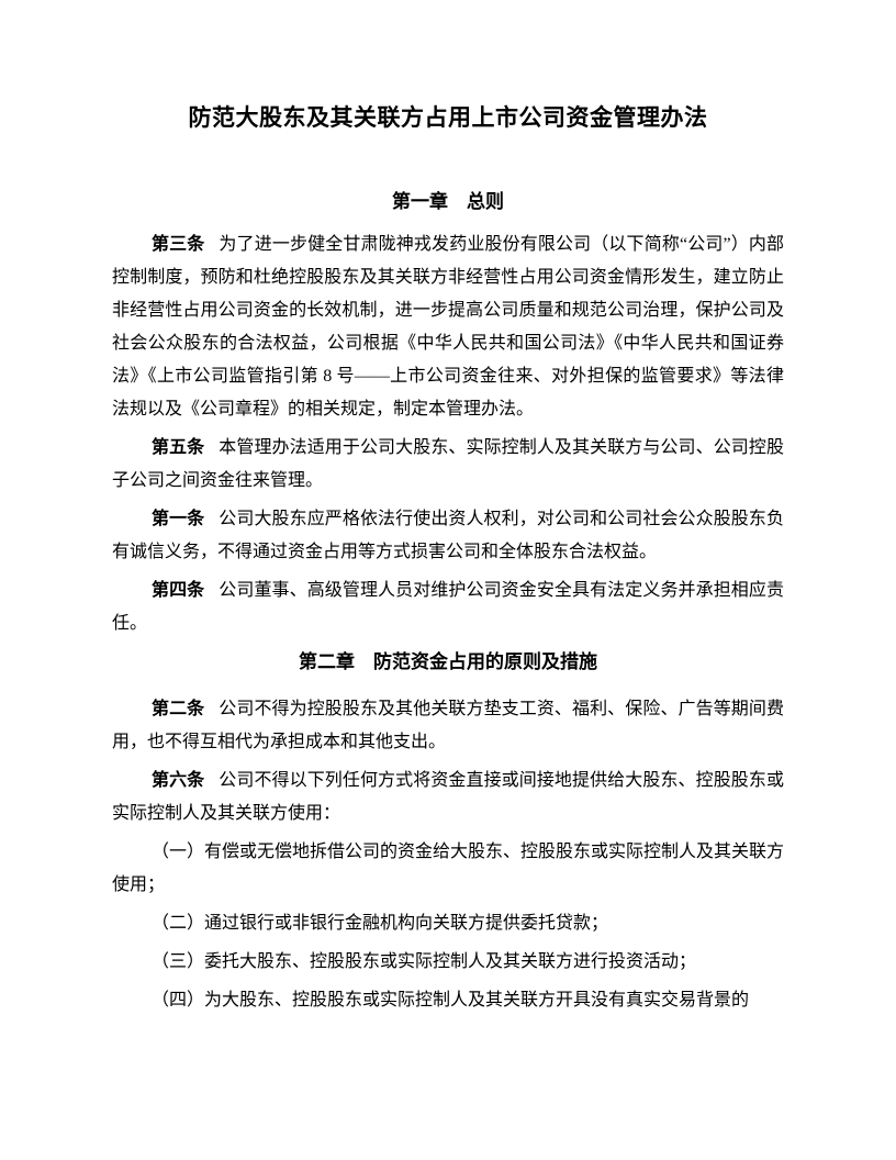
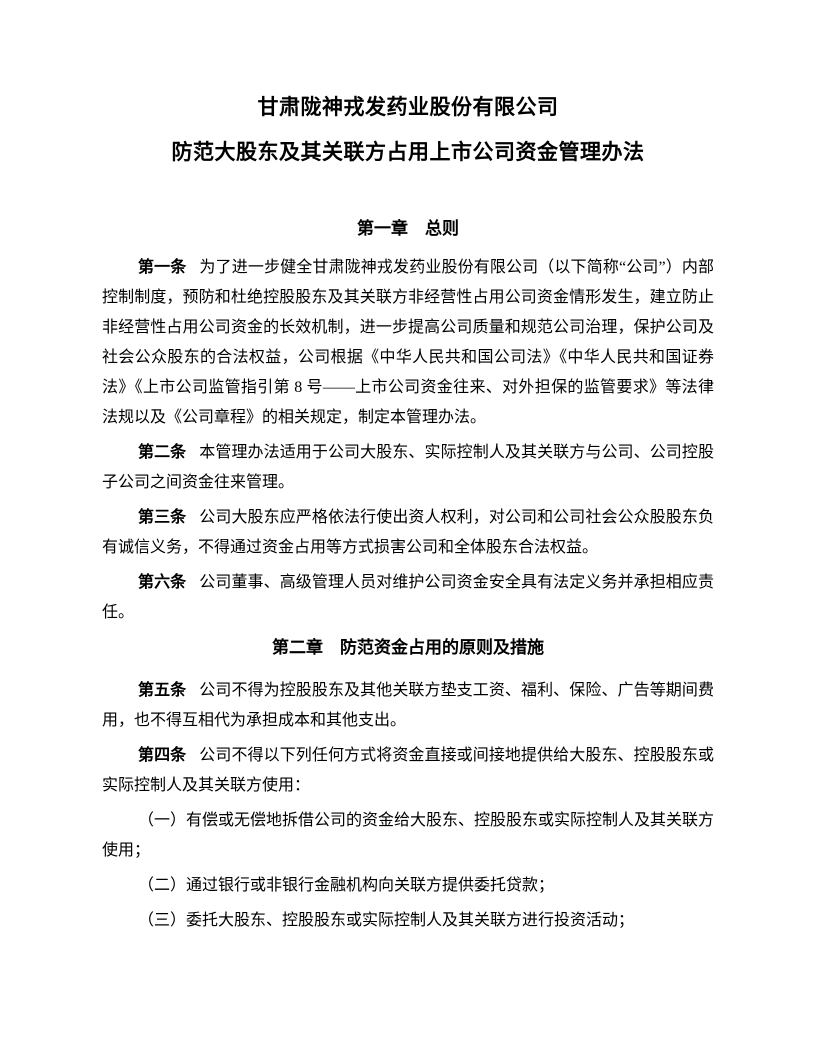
+ 甘肃陇神戎发药业股份有限公司
  防范大股东及其关联方占用上市公司资金管理办法
  第一章 总则
- 第三条 为了进一步健全甘肃陇神戎发药业股份有限公司（以下简称“公司”）内部控制制度，预防和杜绝控股股东及其关联方非经营性占用公司资金情形发生，建立防止非经营性占用公司资金的长效机制，进一步提高公司质量和规范公司治理，保护公司及社会公众股东的合法权益，公司根据《中华人民共和国公司法》《中华人民共和国证券法》《上市公司监管指引第 8 号——上市公司资金往来、对外担保的监管要求》等法律法规以及《公司章程》的相关规定，制定本管理办法。
+ 第一条 为了进一步健全甘肃陇神戎发药业股份有限公司（以下简称“公司”）内部控制制度，预防和杜绝控股股东及其关联方非经营性占用公司资金情形发生，建立防止非经营性占用公司资金的长效机制，进一步提高公司质量和规范公司治理，保护公司及社会公众股东的合法权益，公司根据《中华人民共和国公司法》《中华人民共和国证券法》《上市公司监管指引第 8 号——上市公司资金往来、对外担保的监管要求》等法律法规以及《公司章程》的相关规定，制定本管理办法。
- 第五条 本管理办法适用于公司大股东、实际控制人及其关联方与公司、公司控股子公司之间资金往来管理。
+ 第二条 本管理办法适用于公司大股东、实际控制人及其关联方与公司、公司控股子公司之间资金往来管理。
- 第一条 公司大股东应严格依法行使出资人权利，对公司和公司社会公众股股东负有诚信义务，不得通过资金占用等方式损害公司和全体股东合法权益。
+ 第三条 公司大股东应严格依法行使出资人权利，对公司和公司社会公众股股东负有诚信义务，不得通过资金占用等方式损害公司和全体股东合法权益。
- 第四条 公司董事、高级管理人员对维护公司资金安全具有法定义务并承担相应责任。
+ 第六条 公司董事、高级管理人员对维护公司资金安全具有法定义务并承担相应责任。
  第二章 防范资金占用的原则及措施
- 第二条 公司不得为控股股东及其他关联方垫支工资、福利、保险、广告等期间费用，也不得互相代为承担成本和其他支出。
+ 第五条 公司不得为控股股东及其他关联方垫支工资、福利、保险、广告等期间费用，也不得互相代为承担成本和其他支出。
- 第六条 公司不得以下列任何方式将资金直接或间接地提供给大股东、控股股东或实际控制人及其关联方使用：
+ 第四条 公司不得以下列任何方式将资金直接或间接地提供给大股东、控股股东或实际控制人及其关联方使用：
  （一）有偿或无偿地拆借公司的资金给大股东、控股股东或实际控制人及其关联方使用；
  （二）通过银行或非银行金融机构向关联方提供委托贷款；
  （三）委托大股东、控股股东或实际控制人及其关联方进行投资活动；
- （四）为大股东、控股股东或实际控制人及其关联方开具没有真实交易背景的
